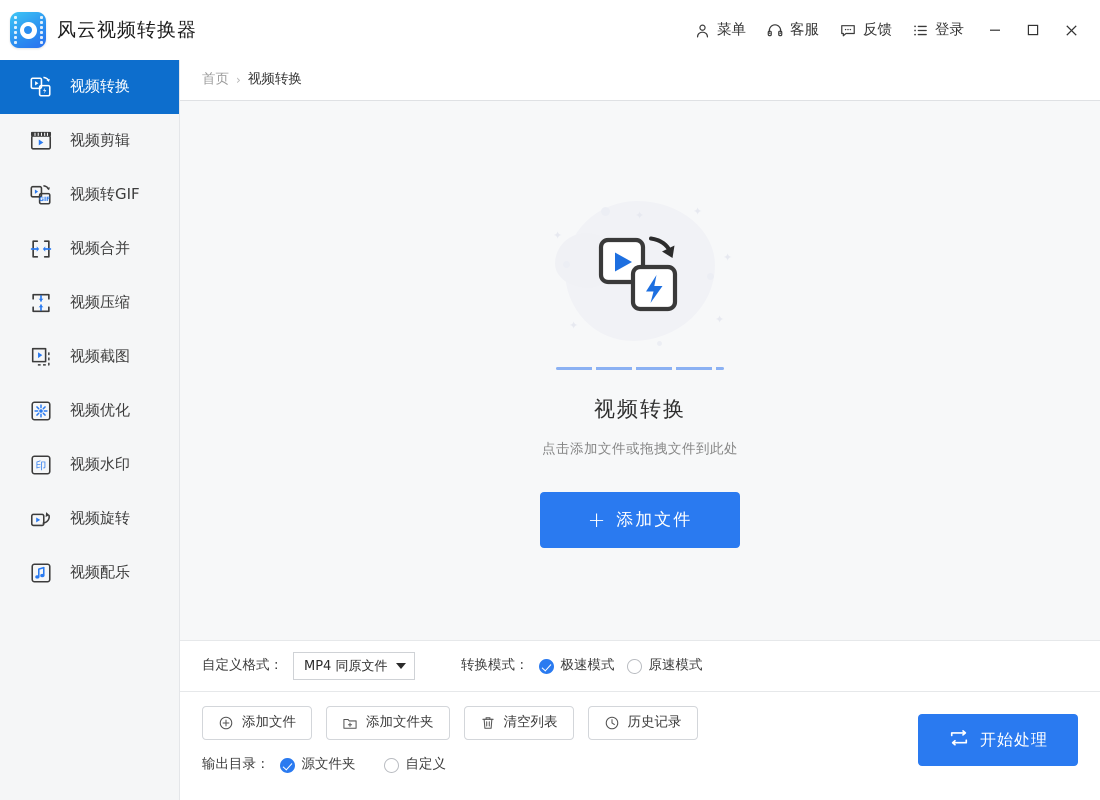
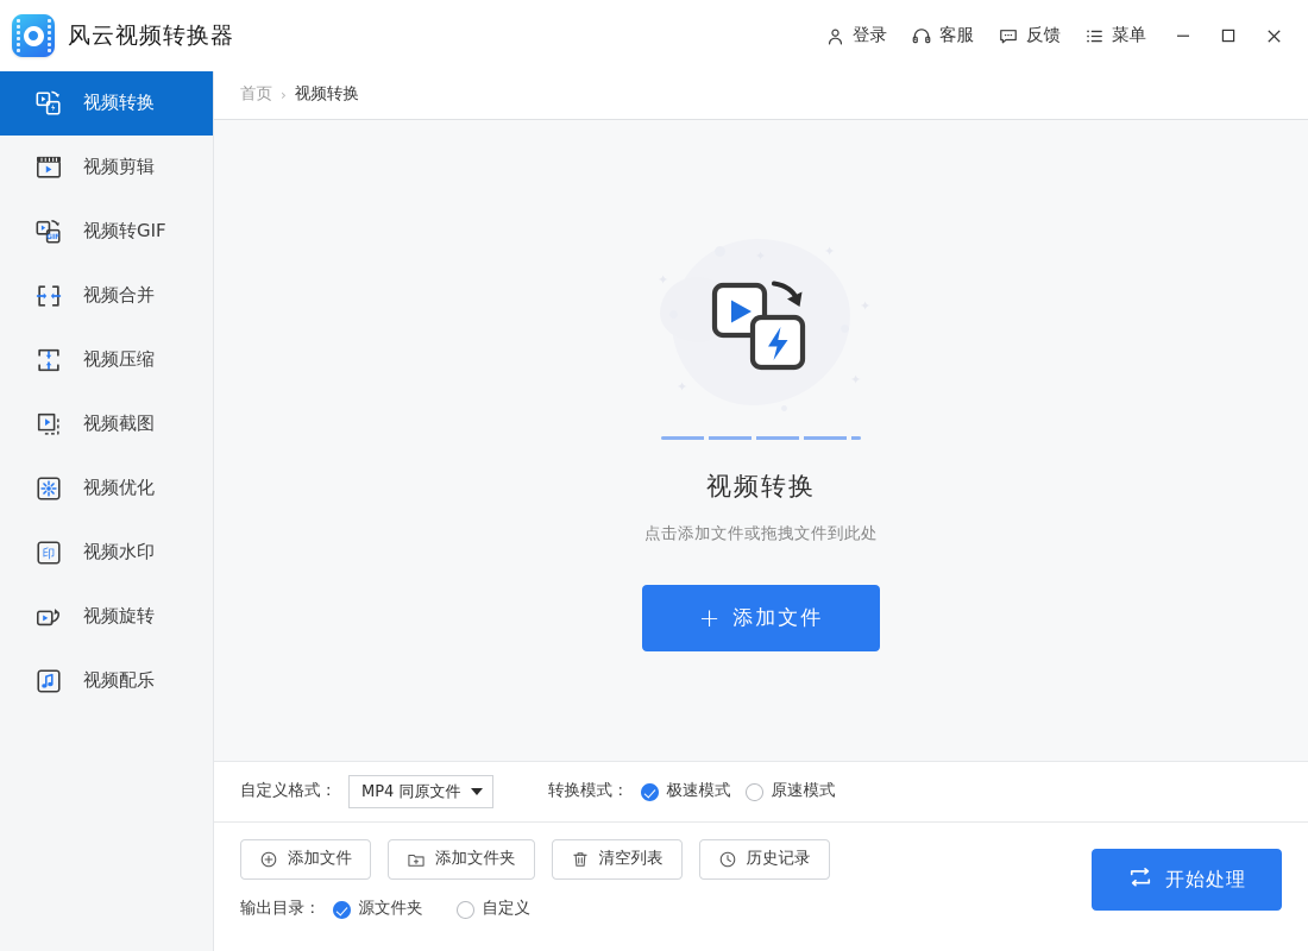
  风云视频转换器
- 菜单
+ 登录
  客服
  反馈
- 登录
+ 菜单
  视频转换
  视频剪辑
  视频转GIF
  视频合并
  视频压缩
  视频截图
  视频优化
  印
  视频水印
  视频旋转
  视频配乐
  首页
  ›
  视频转换
  视频转换
  点击添加文件或拖拽文件到此处
  +
  添加文件
  自定义格式：
  MP4 同原文件
  转换模式：
  极速模式
  原速模式
  添加文件
  添加文件夹
  清空列表
  历史记录
  输出目录：
  源文件夹
  自定义
  开始处理
